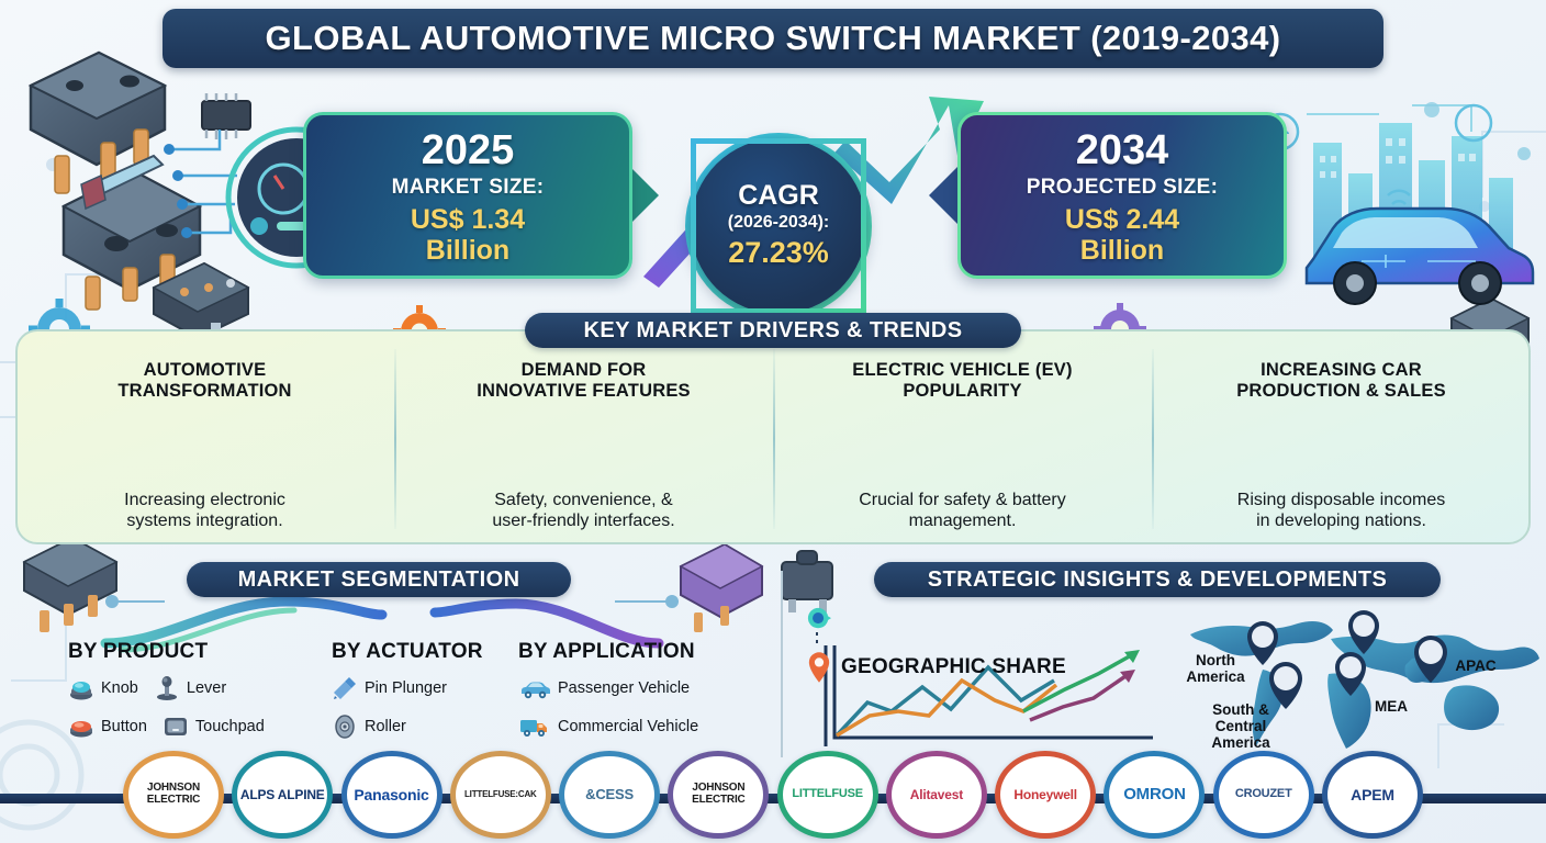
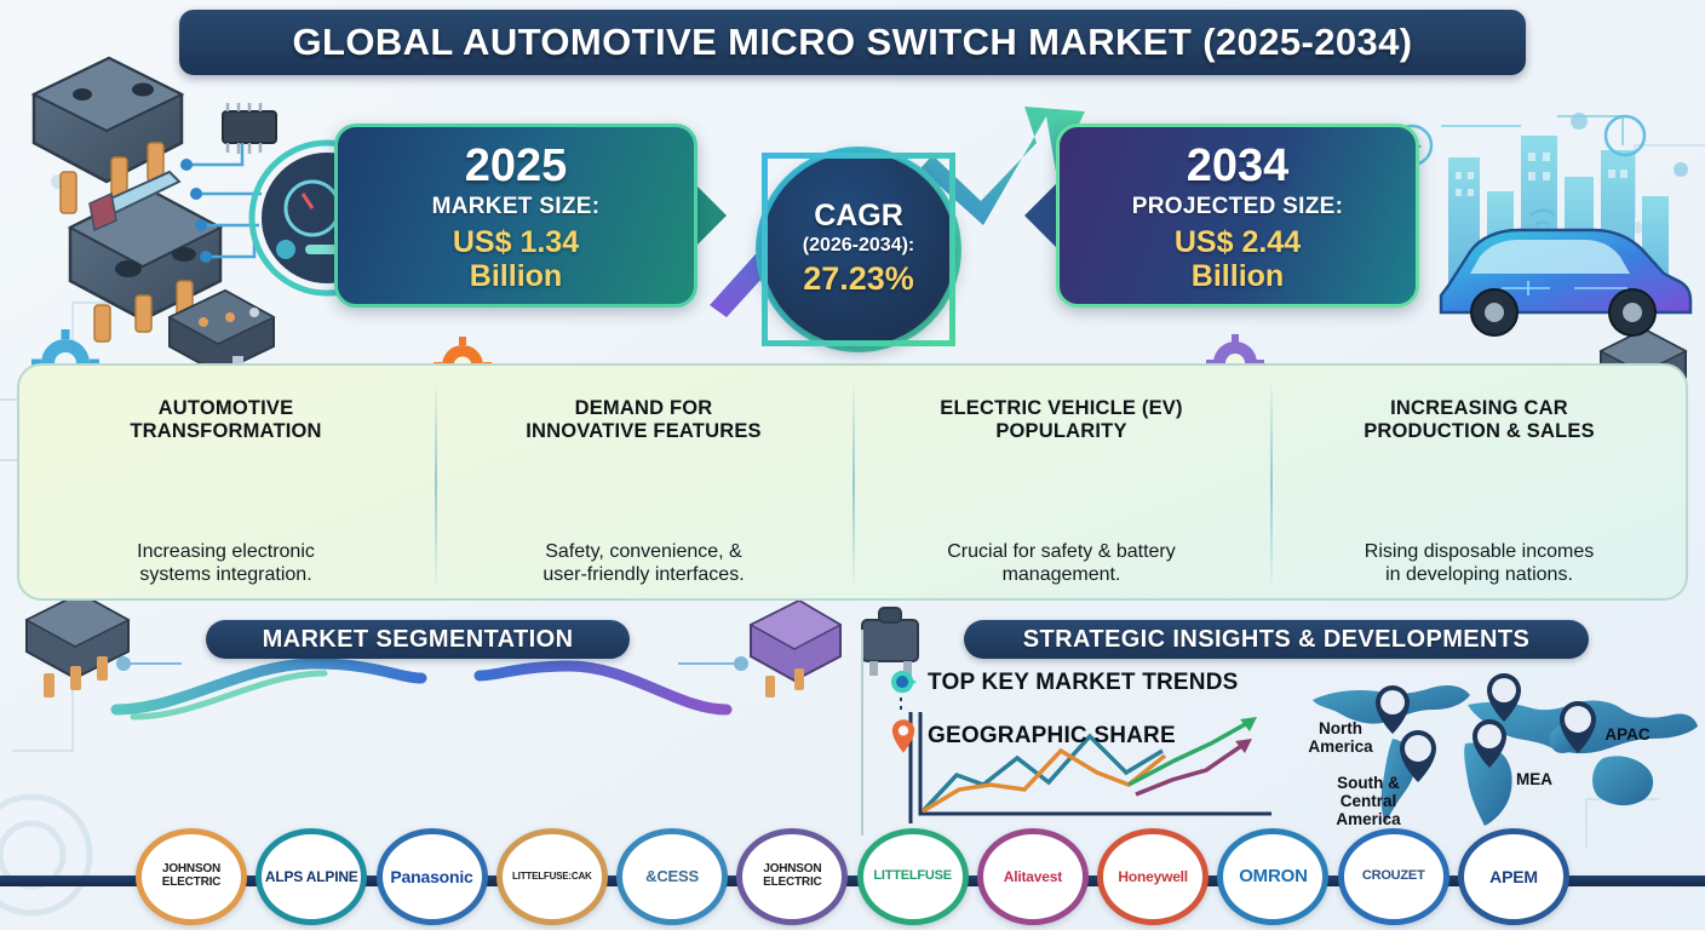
- GLOBAL AUTOMOTIVE MICRO SWITCH MARKET (2019-2034)
+ GLOBAL AUTOMOTIVE MICRO SWITCH MARKET (2025-2034)
  2025
  MARKET SIZE:
  US$ 1.34
  Billion
  CAGR
  (2026-2034):
  27.23%
  2034
  PROJECTED SIZE:
  US$ 2.44
  Billion
  AUTOMOTIVE
  TRANSFORMATION
  Increasing electronic
  systems integration.
  DEMAND FOR
  INNOVATIVE FEATURES
  Safety, convenience, &
  user-friendly interfaces.
  ELECTRIC VEHICLE (EV)
  POPULARITY
  Crucial for safety & battery
  management.
  INCREASING CAR
  PRODUCTION & SALES
  Rising disposable incomes
  in developing nations.
- KEY MARKET DRIVERS & TRENDS
  MARKET SEGMENTATION
- BY PRODUCT
- Knob
- Lever
- Button
- Touchpad
- BY ACTUATOR
- Pin Plunger
- Roller
- BY APPLICATION
- Passenger Vehicle
- Commercial Vehicle
  STRATEGIC INSIGHTS & DEVELOPMENTS
+ TOP KEY MARKET TRENDS
  GEOGRAPHIC SHARE
  North
  America
  South &
  Central America
  MEA
  APAC
  JOHNSON
  ELECTRIC
  ALPS ALPINE
  Panasonic
  LITTELFUSE:CAK
  &CESS
  JOHNSON
  ELECTRIC
  LITTELFUSE
  Alitavest
  Honeywell
  OMRON
  CROUZET
  APEM
